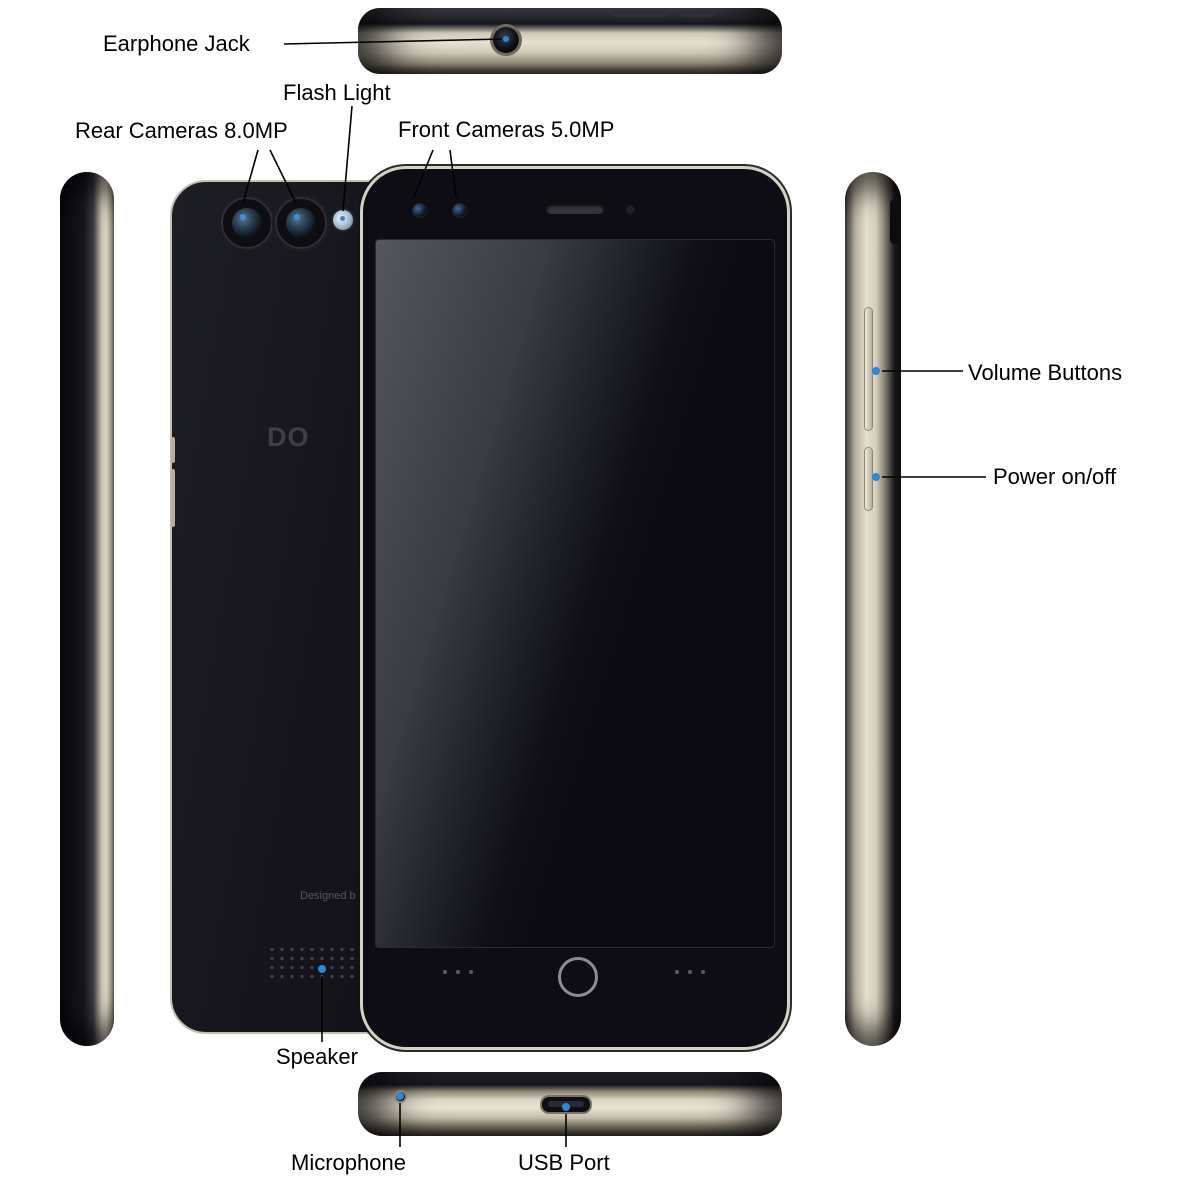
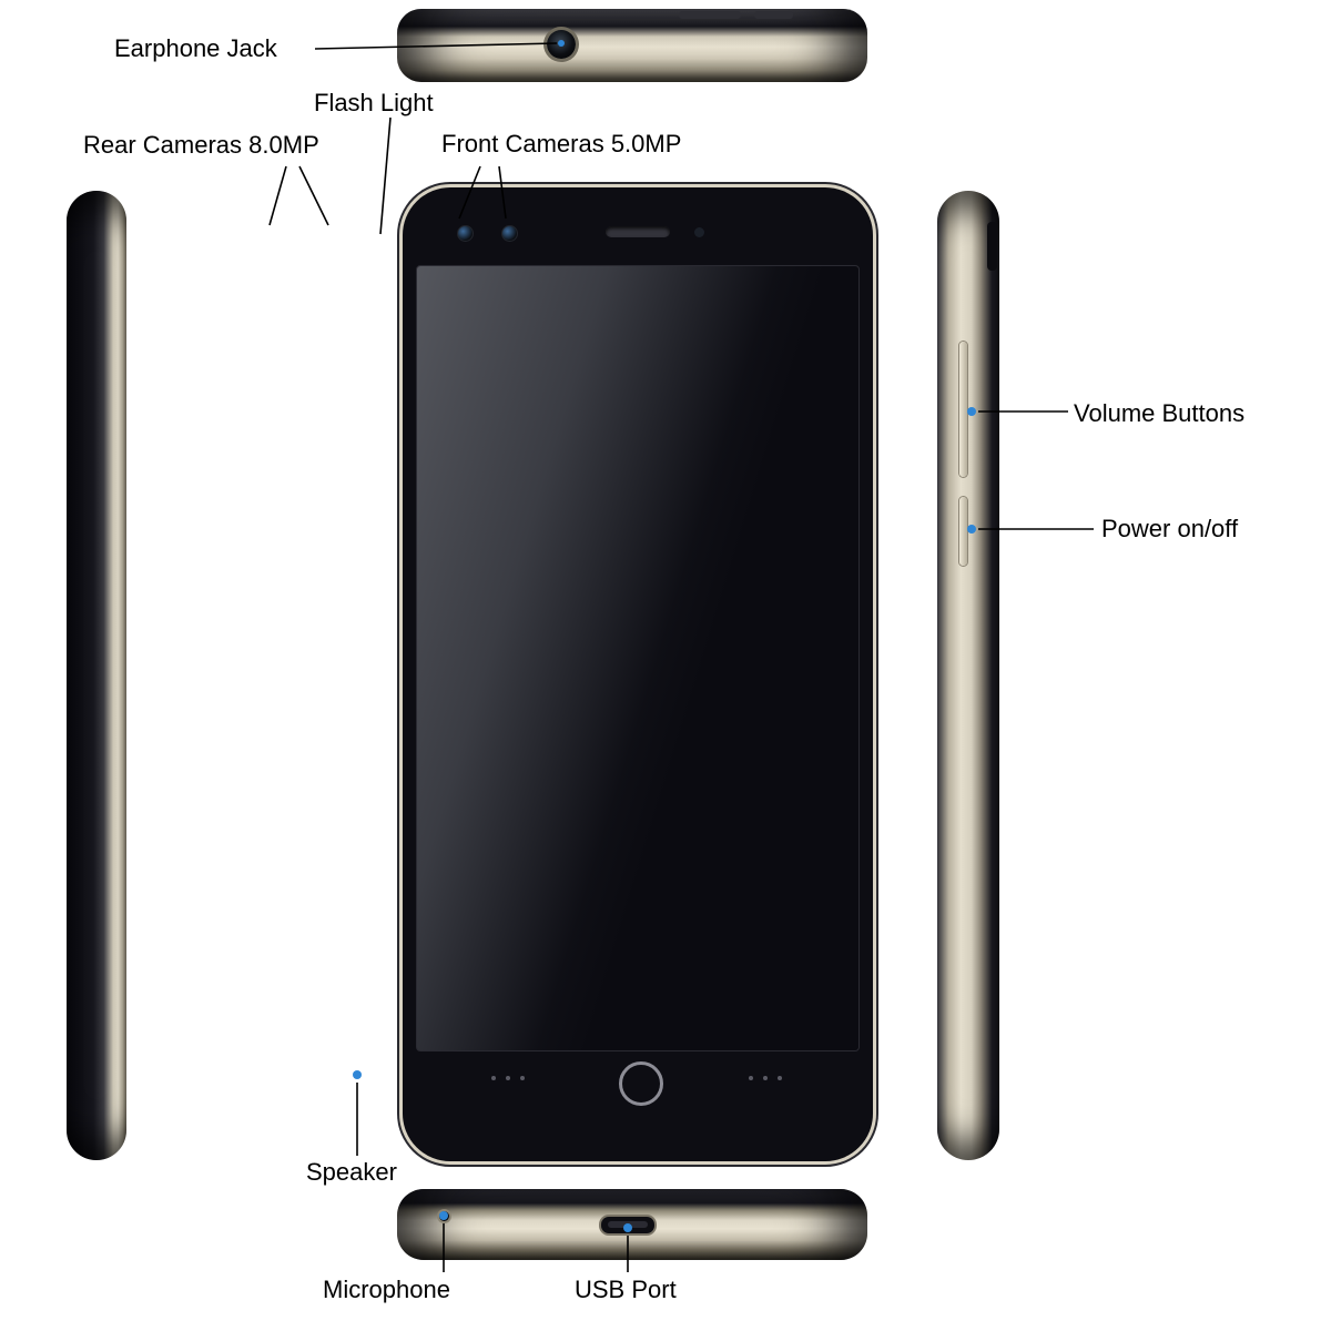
- DO
- Designed b
  Earphone Jack
  Flash Light
  Rear Cameras 8.0MP
  Front Cameras 5.0MP
  Volume Buttons
  Power on/off
  Speaker
  Microphone
  USB Port
